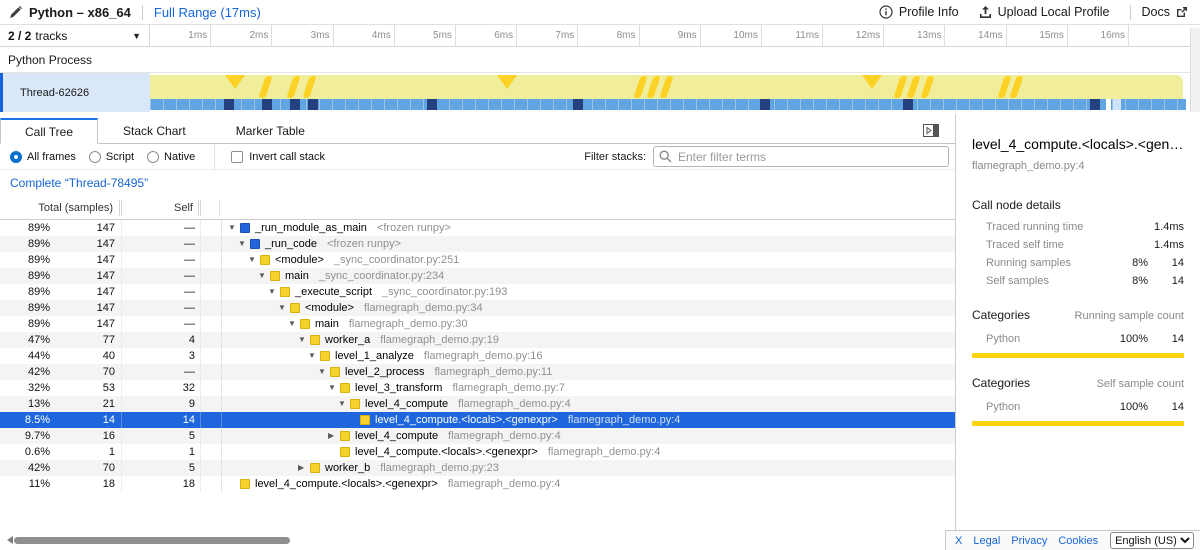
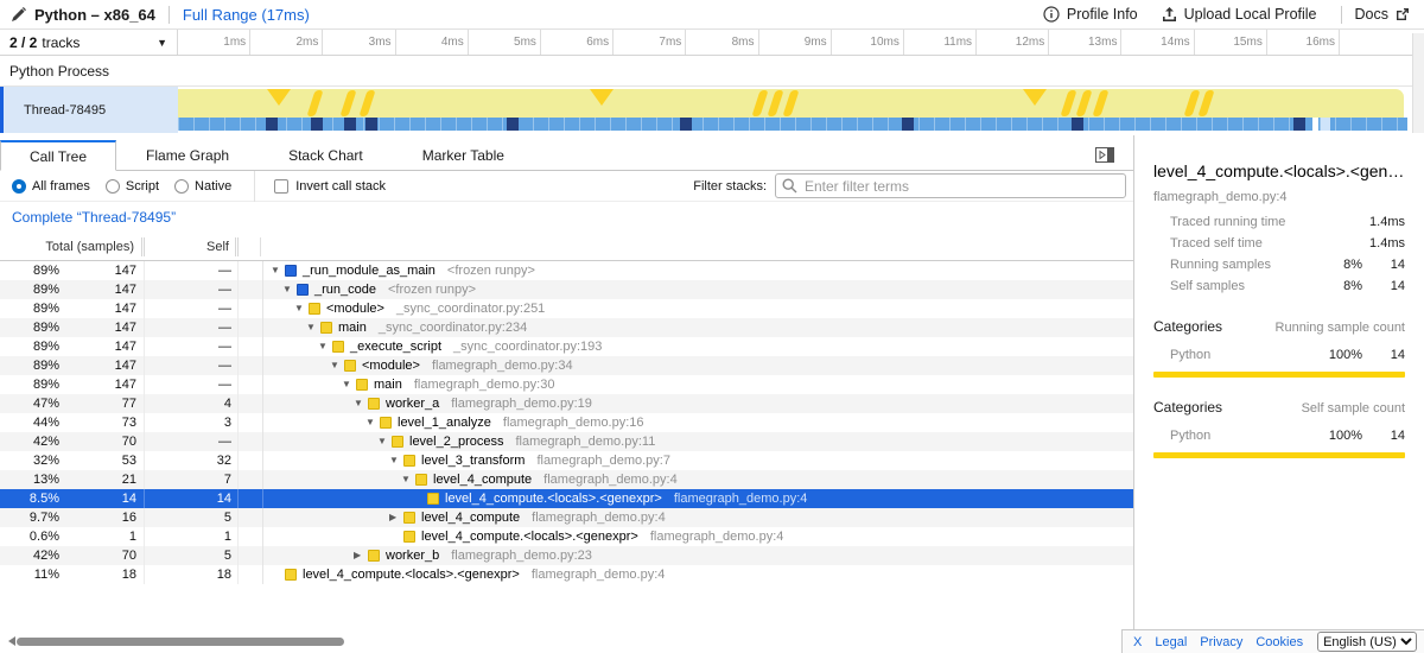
  Python – x86_64
  Full Range (17ms)
  Profile Info
  Upload Local Profile
  Docs
  2 / 2
  tracks
  ▼
  1ms
  2ms
  3ms
  4ms
  5ms
  6ms
  7ms
  8ms
  9ms
  10ms
  11ms
  12ms
  13ms
  14ms
  15ms
  16ms
  Python Process
- Thread-62626
+ Thread-78495
  Call Tree
+ Flame Graph
  Stack Chart
  Marker Table
  All frames
  Script
  Native
  Invert call stack
  Filter stacks:
  Enter filter terms
  Complete “Thread-78495”
  Total (samples)
  Self
  89%
  147
  —
  ▼
  _run_module_as_main
  <frozen runpy>
  89%
  147
  —
  ▼
  _run_code
  <frozen runpy>
  89%
  147
  —
  ▼
  <module>
  _sync_coordinator.py:251
  89%
  147
  —
  ▼
  main
  _sync_coordinator.py:234
  89%
  147
  —
  ▼
  _execute_script
  _sync_coordinator.py:193
  89%
  147
  —
  ▼
  <module>
  flamegraph_demo.py:34
  89%
  147
  —
  ▼
  main
  flamegraph_demo.py:30
  47%
  77
  4
  ▼
  worker_a
  flamegraph_demo.py:19
  44%
- 40
+ 73
  3
  ▼
  level_1_analyze
  flamegraph_demo.py:16
  42%
  70
  —
  ▼
  level_2_process
  flamegraph_demo.py:11
  32%
  53
  32
  ▼
  level_3_transform
  flamegraph_demo.py:7
  13%
  21
- 9
+ 7
  ▼
  level_4_compute
  flamegraph_demo.py:4
  8.5%
  14
  14
  level_4_compute.<locals>.<genexpr>
  flamegraph_demo.py:4
  9.7%
  16
  5
  ▶
  level_4_compute
  flamegraph_demo.py:4
  0.6%
  1
  1
  level_4_compute.<locals>.<genexpr>
  flamegraph_demo.py:4
  42%
  70
  5
  ▶
  worker_b
  flamegraph_demo.py:23
  11%
  18
  18
  level_4_compute.<locals>.<genexpr>
  flamegraph_demo.py:4
  level_4_compute.<locals>.<genex
  flamegraph_demo.py:4
- Call node details
  Traced running time
  1.4ms
  Traced self time
  1.4ms
  Running samples
  8%
  14
  Self samples
  8%
  14
  Categories
  Running sample count
  Python
  100%
  14
  Categories
  Self sample count
  Python
  100%
  14
  X Legal Privacy Cookies
  English (US)
